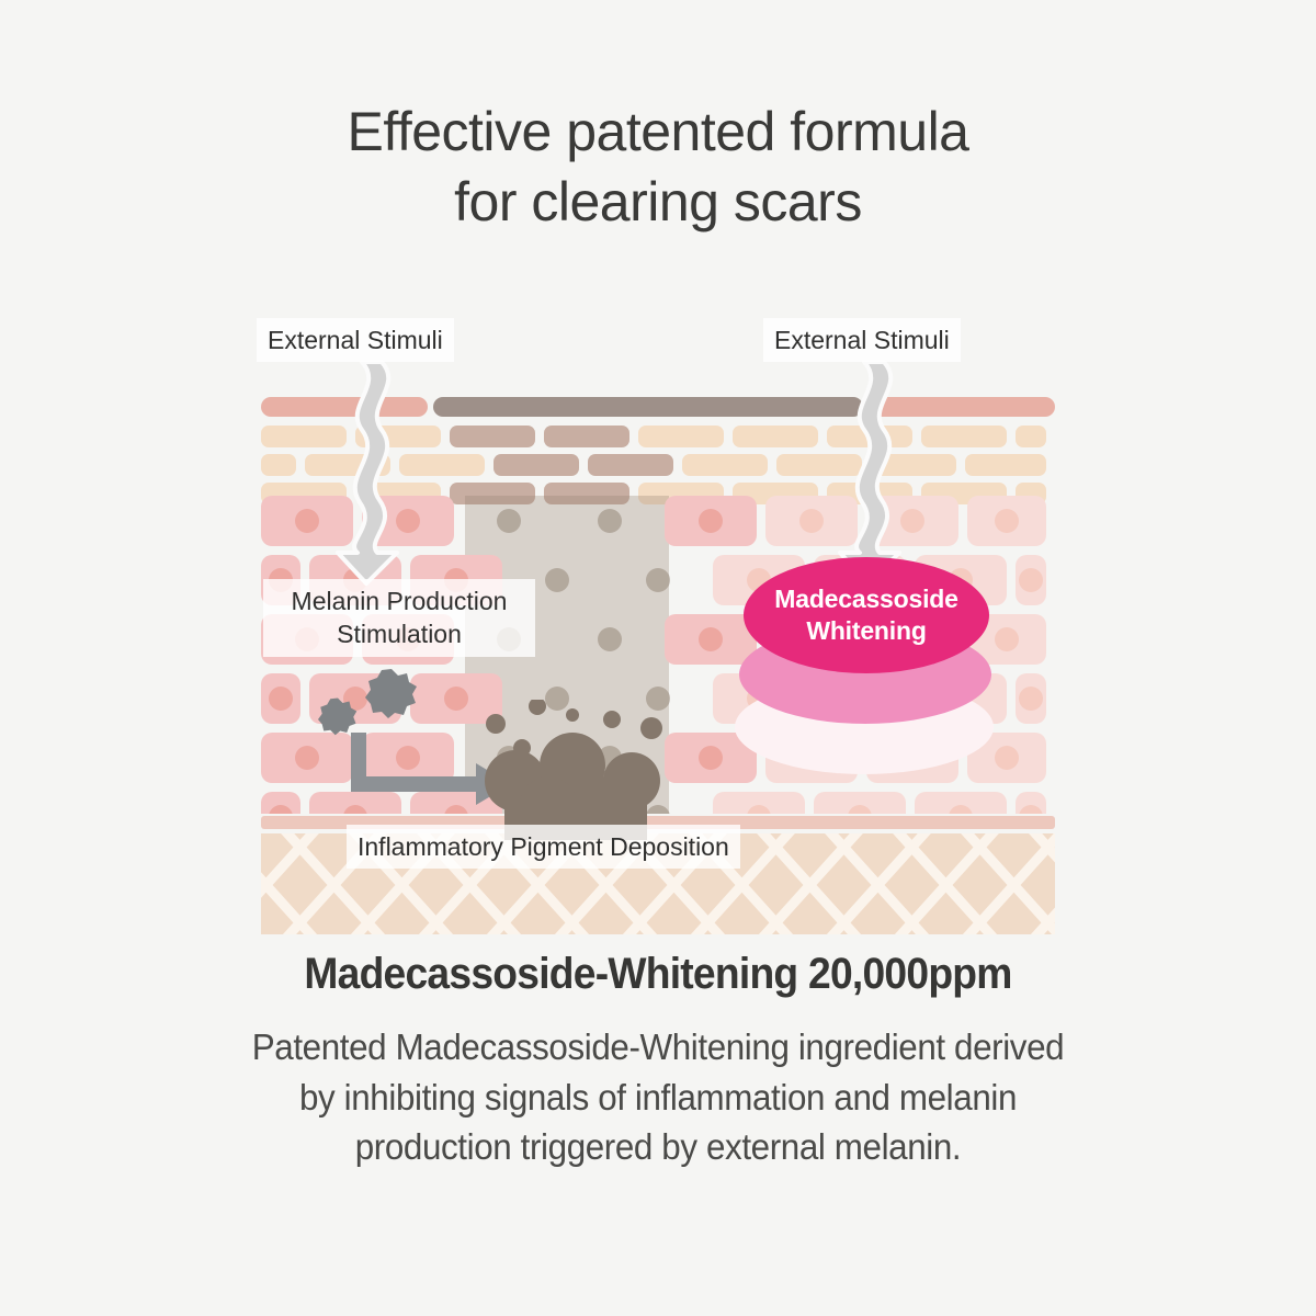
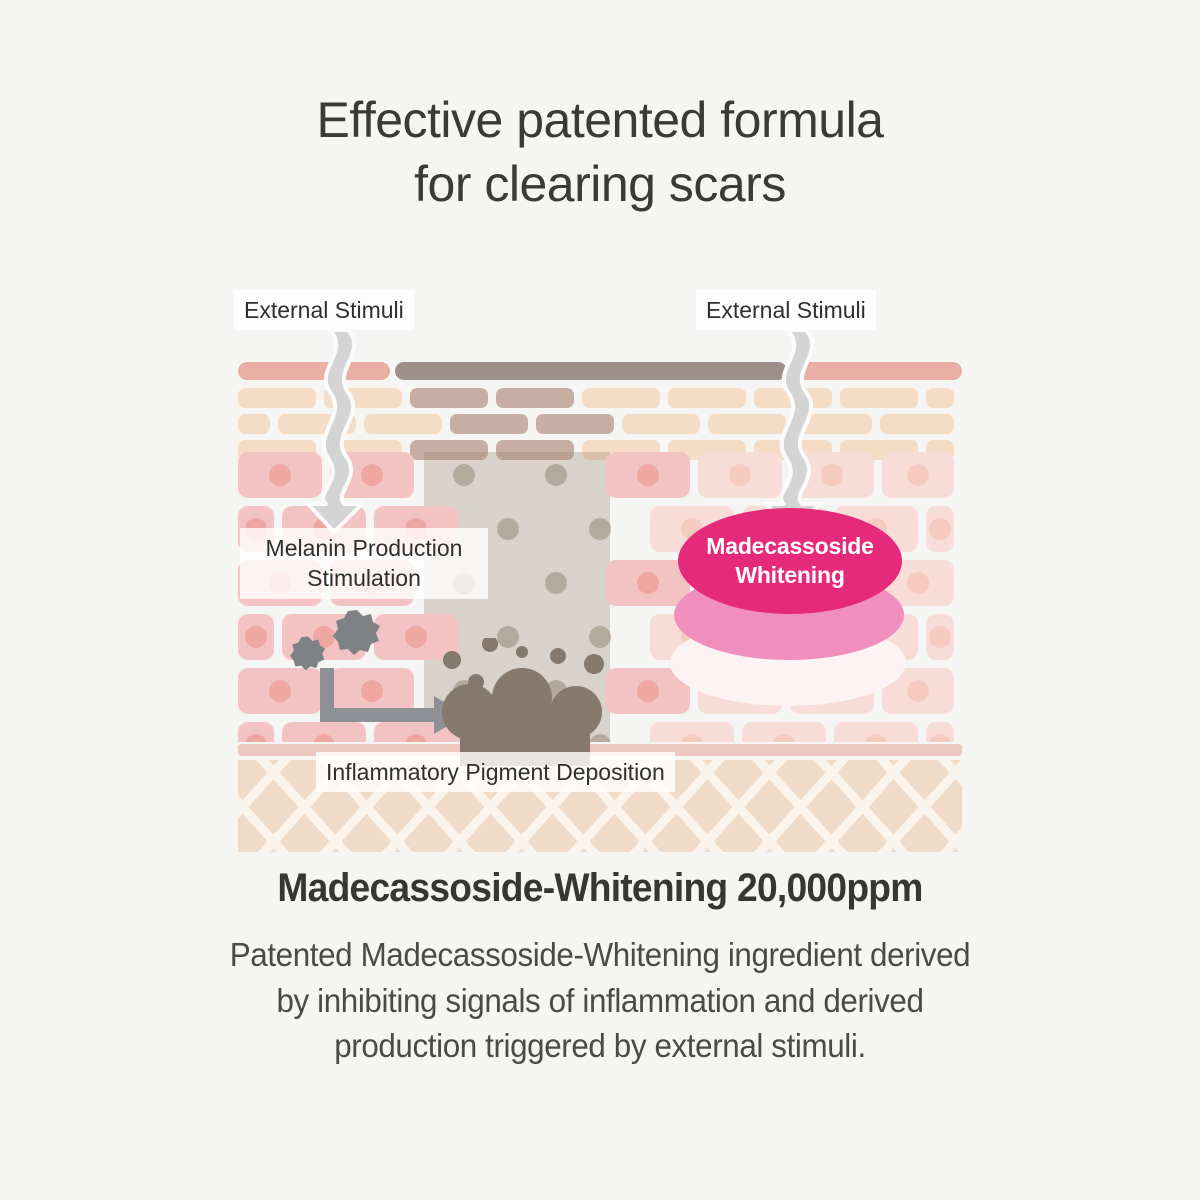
  Effective patented formula
  for clearing scars
  Madecassoside
  Whitening
  External Stimuli
  External Stimuli
  Melanin Production
  Stimulation
  Inflammatory Pigment Deposition
  Madecassoside-Whitening 20,000ppm
  Patented Madecassoside-Whitening ingredient derived
- by inhibiting signals of inflammation and melanin
+ by inhibiting signals of inflammation and derived
- production triggered by external melanin.
+ production triggered by external stimuli.
